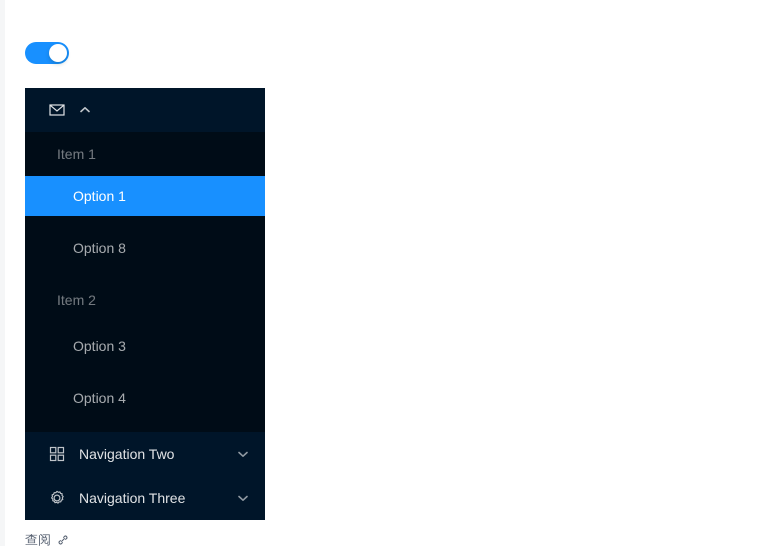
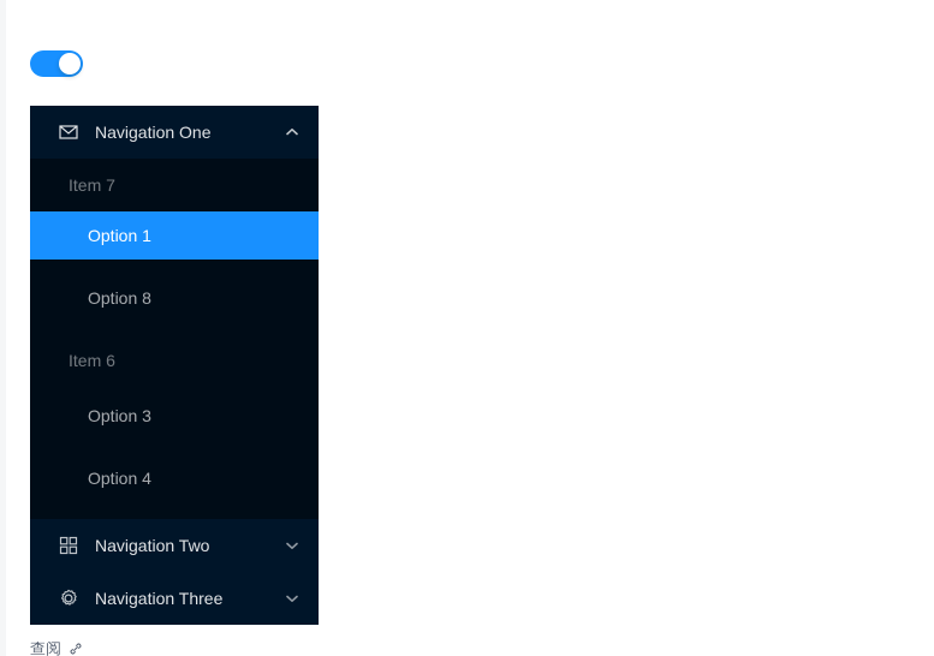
+ Navigation One
- Item 1
+ Item 7
  Option 1
  Option 8
- Item 2
+ Item 6
  Option 3
  Option 4
  Navigation Two
  Navigation Three
  查阅
